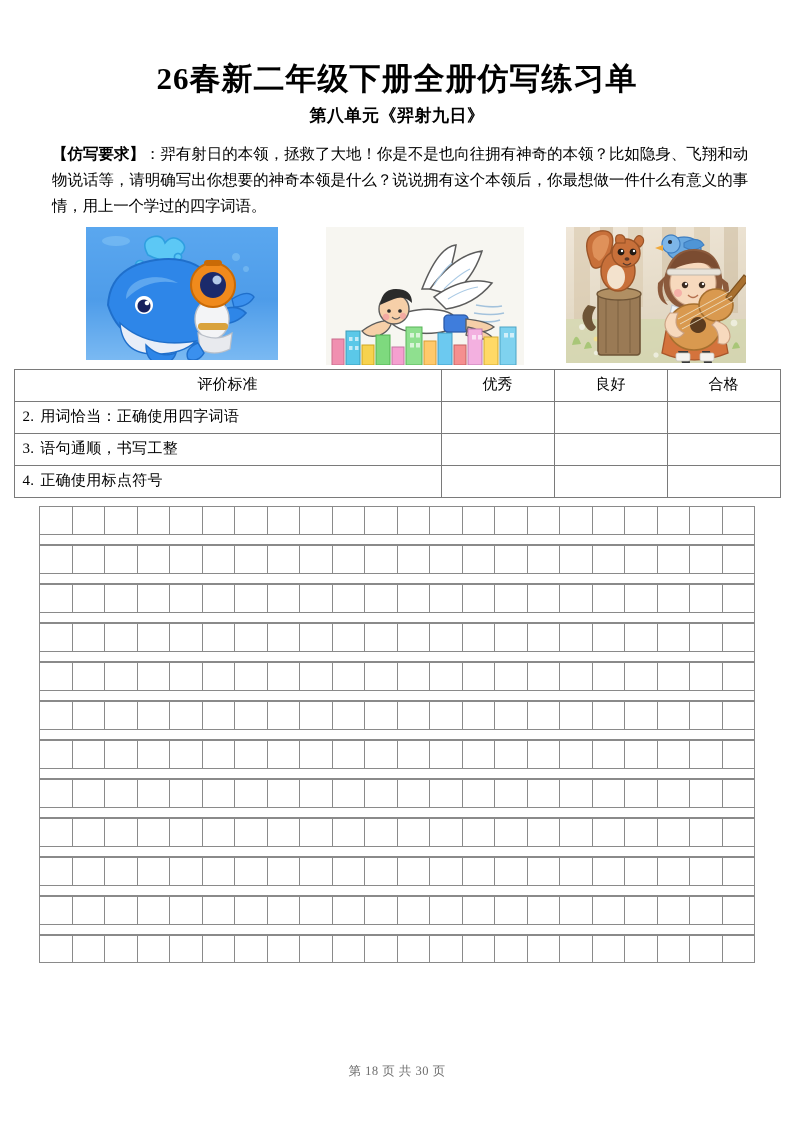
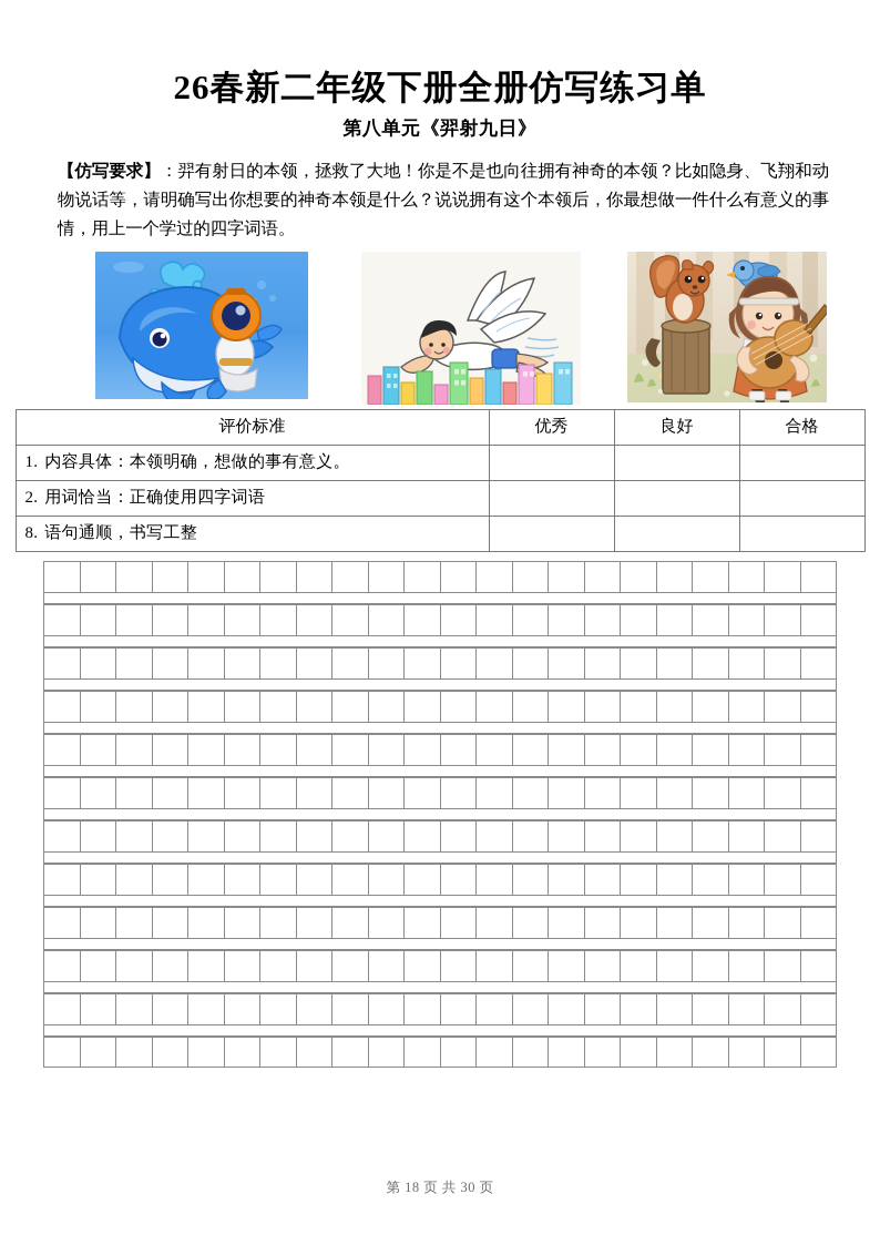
  26春新二年级下册全册仿写练习单
  第八单元《羿射九日》
  【仿写要求】：羿有射日的本领，拯救了大地！你是不是也向往拥有神奇的本领？比如隐身、飞翔和动物说话等，请明确写出你想要的神奇本领是什么？说说拥有这个本领后，你最想做一件什么有意义的事情，用上一个学过的四字词语。
  评价标准	优秀	良好	合格
+ 1. 内容具体：本领明确，想做的事有意义。
  2. 用词恰当：正确使用四字词语
- 3. 语句通顺，书写工整
+ 8. 语句通顺，书写工整
- 4. 正确使用标点符号
  第 18 页 共 30 页
